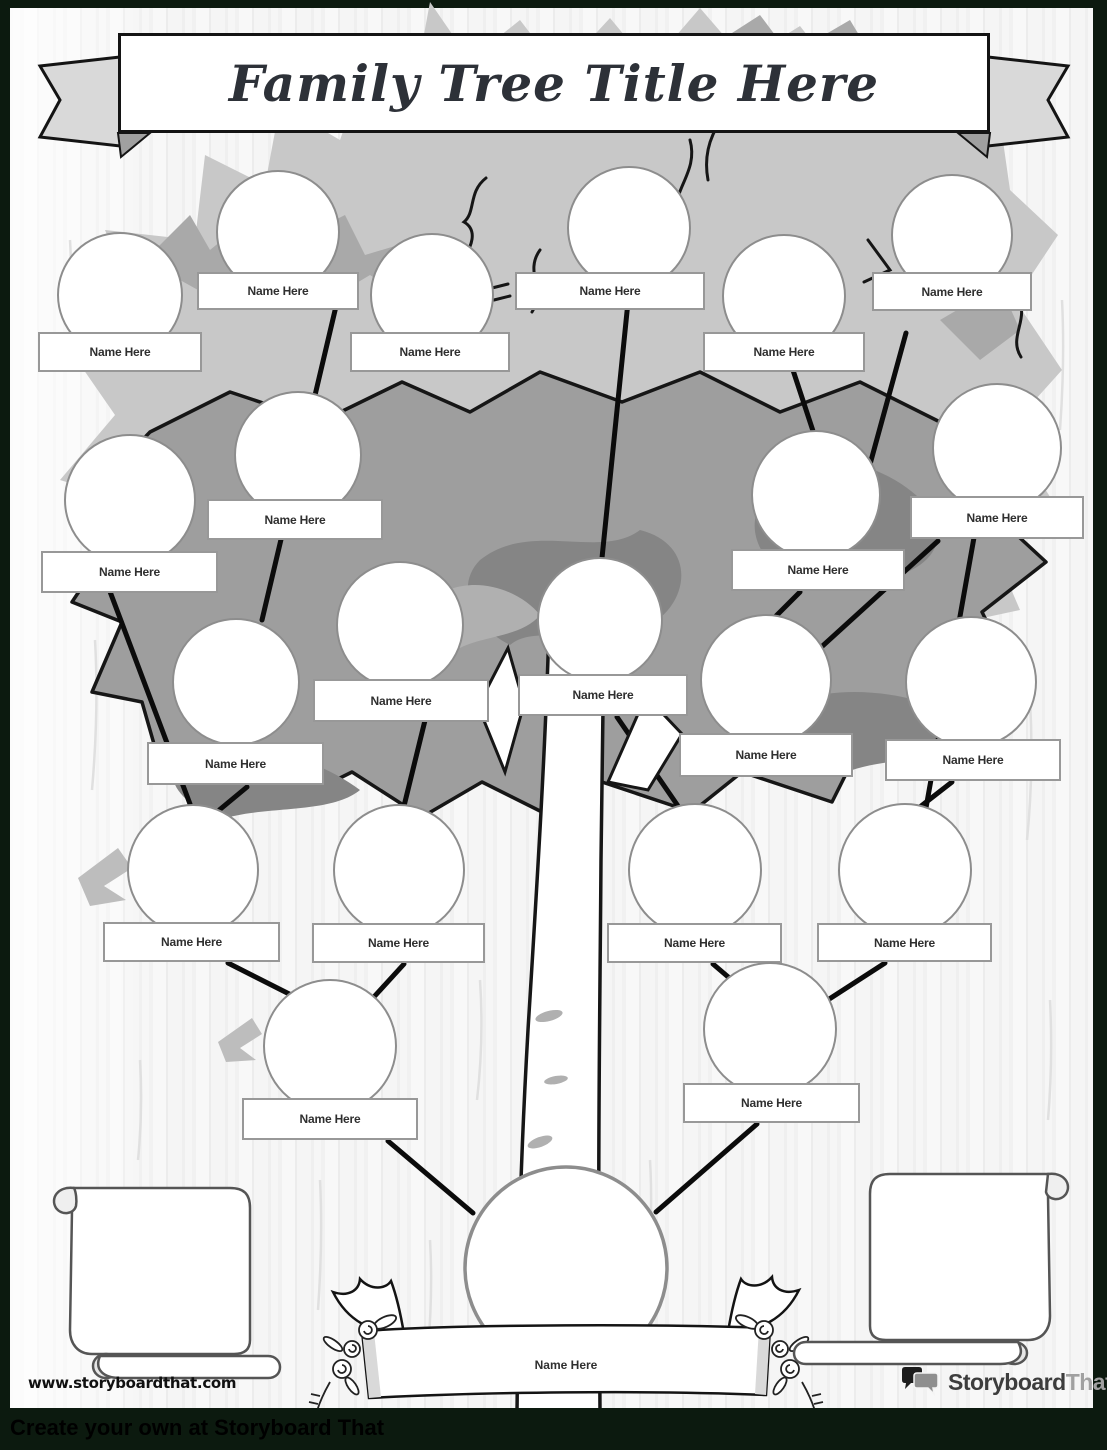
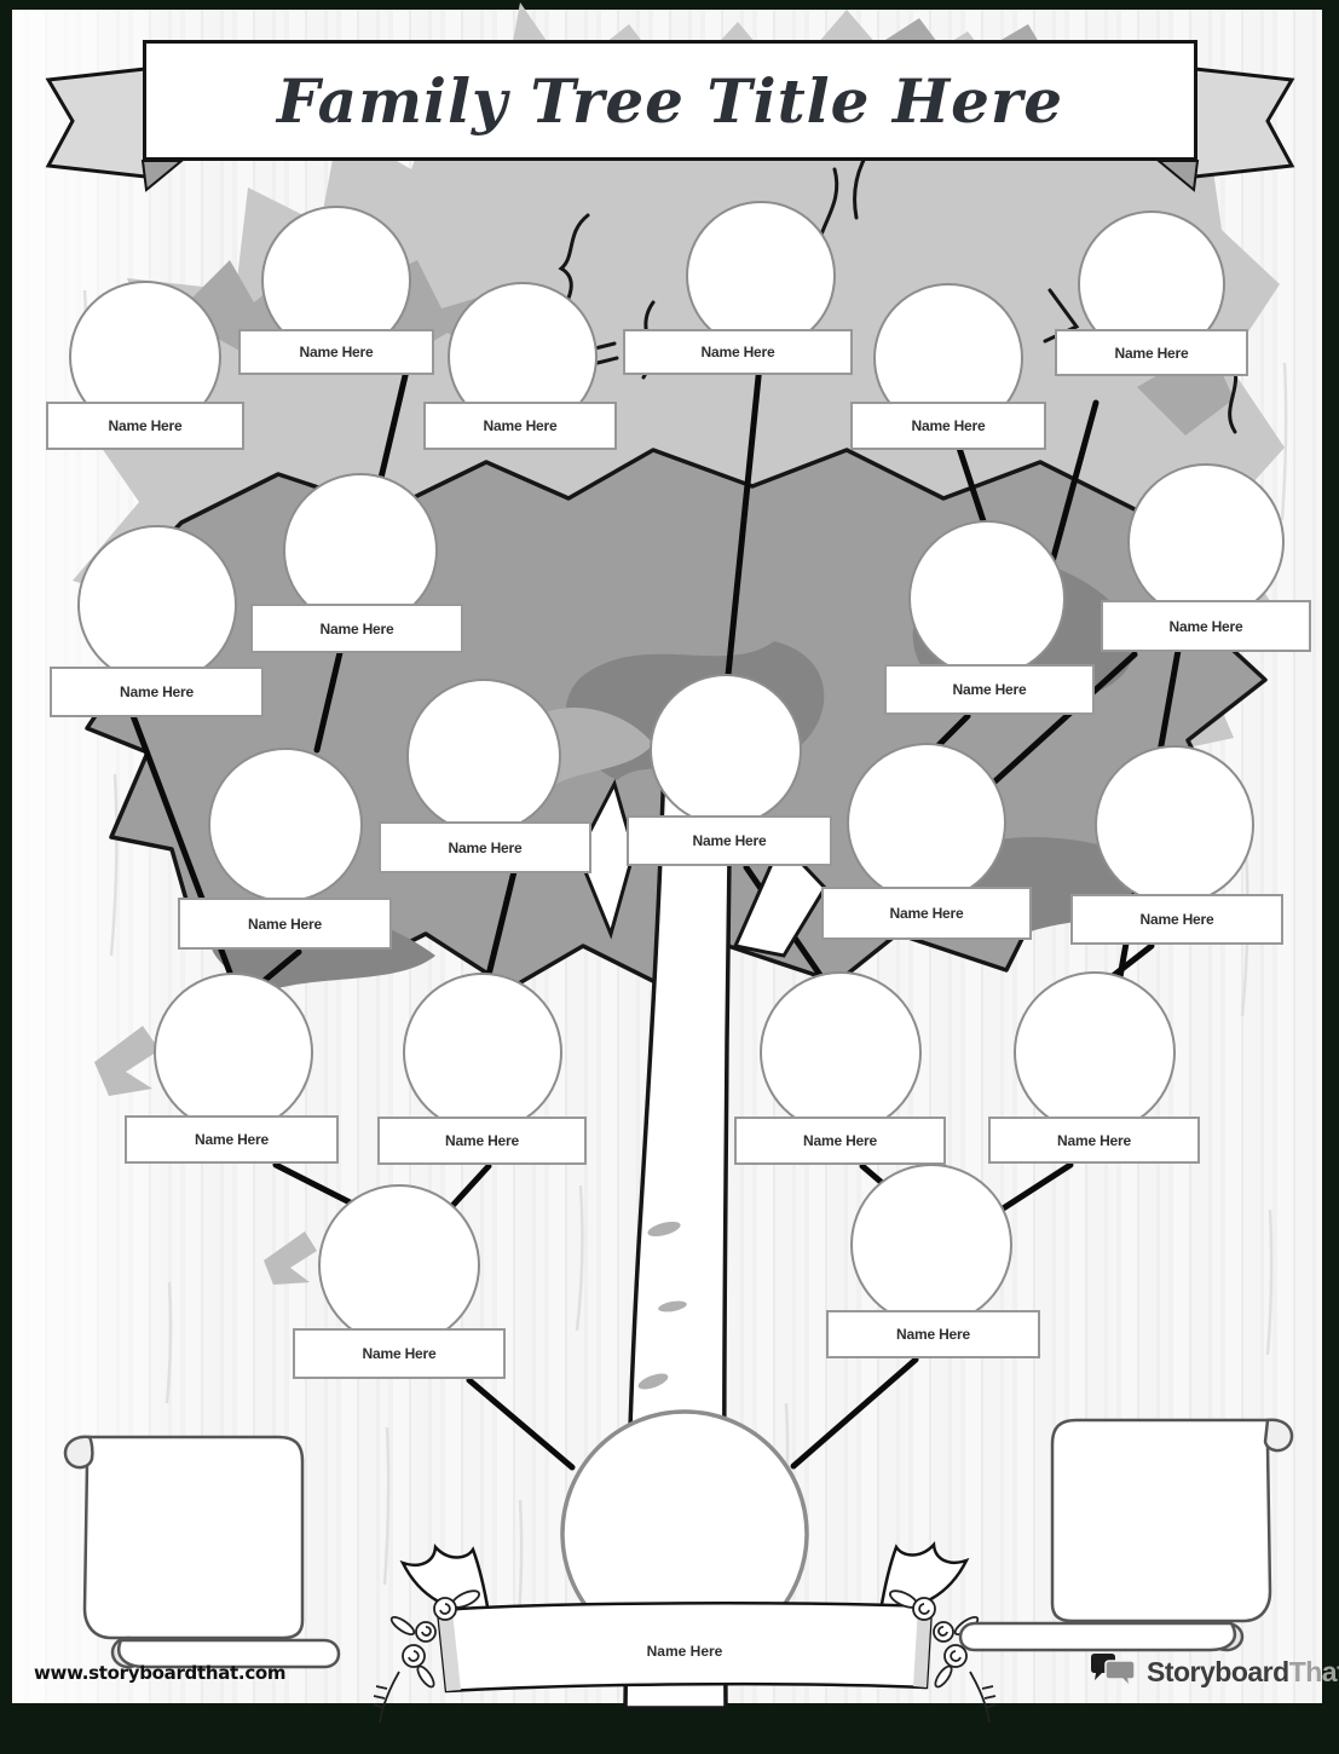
  Name Here
  Name Here
  Name Here
  Name Here
  Name Here
  Name Here
  Name Here
  Name Here
  Name Here
  Name Here
  Name Here
  Name Here
  Name Here
  Name Here
  Name Here
  Name Here
  Name Here
  Name Here
  Name Here
  Name Here
  Name Here
  Family Tree Title Here
  Name Here
  www.storyboardthat.com
  StoryboardTha
- Create your own at Storyboard That
